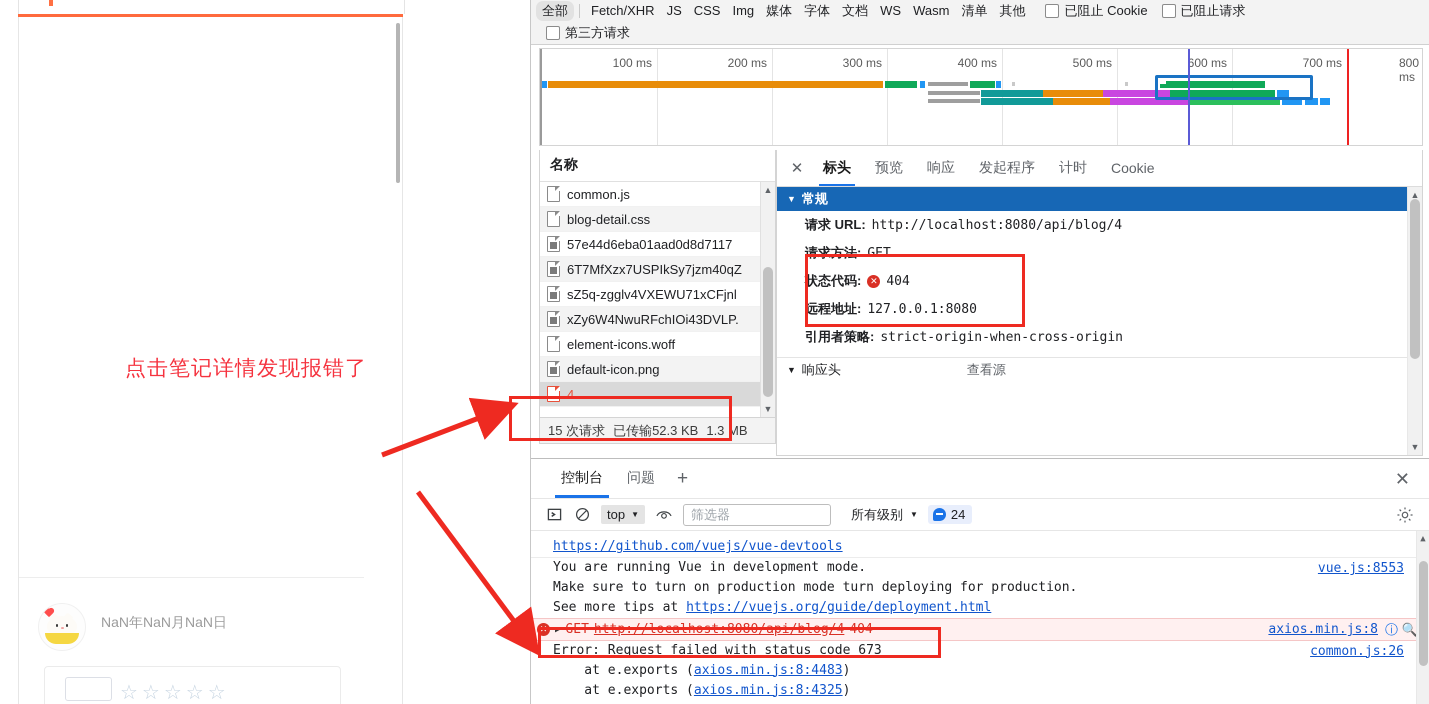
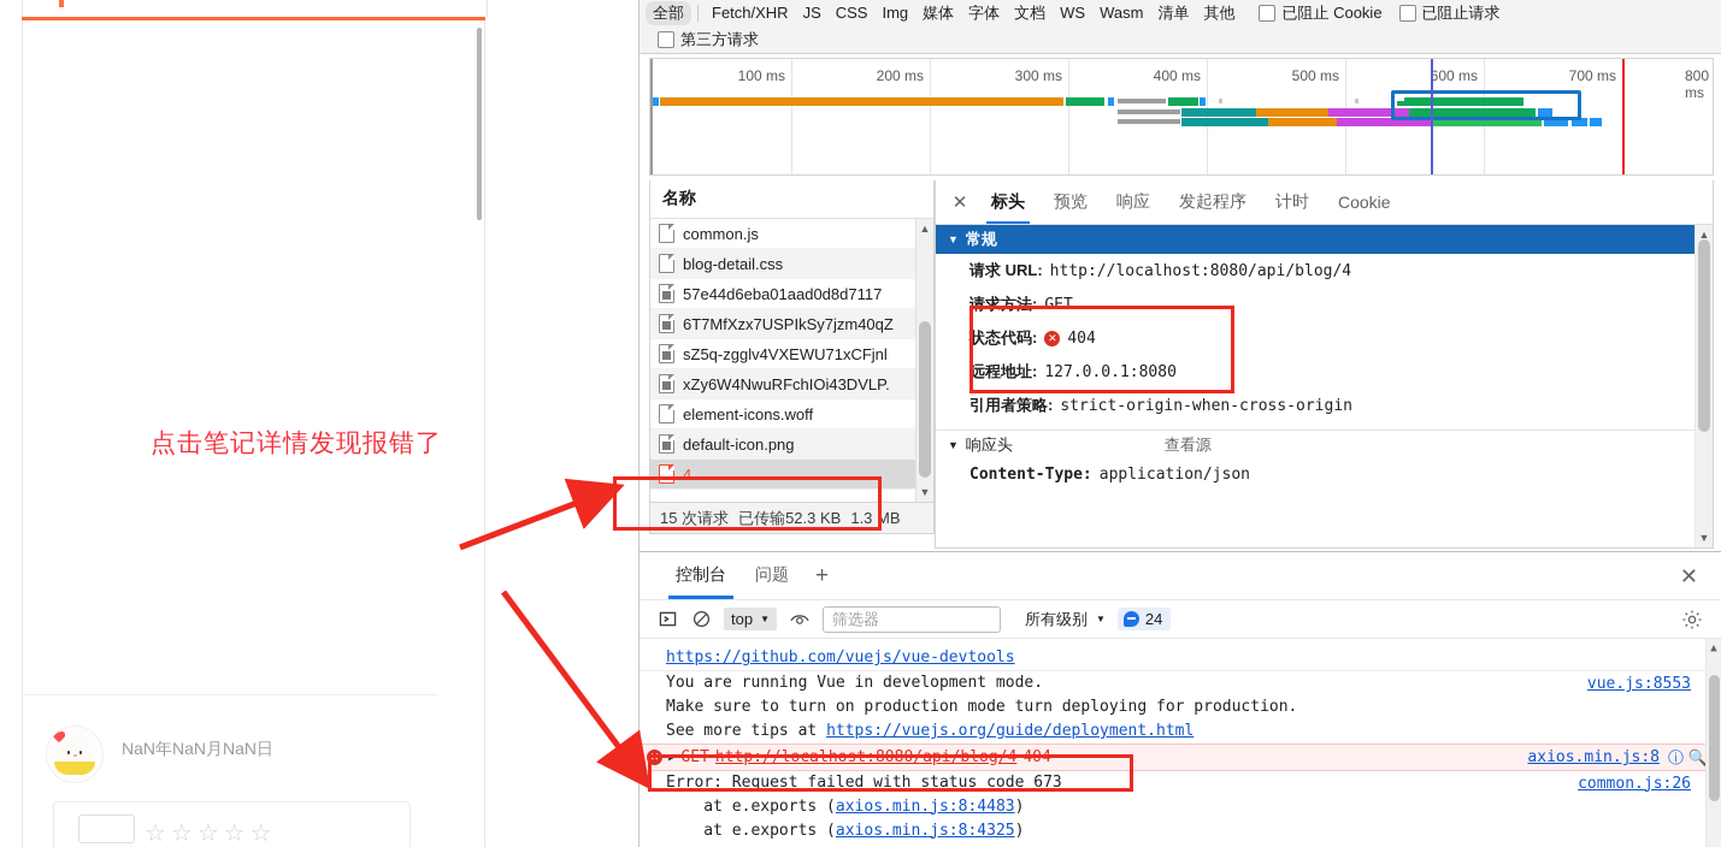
  点击笔记详情发现报错了
  NaN年NaN月NaN日
  ☆☆☆☆☆
  全部
  Fetch/XHR
  JS
  CSS
  Img
  媒体
  字体
  文档
  WS
  Wasm
  清单
  其他
  已阻止 Cookie
  已阻止请求
  第三方请求
  100 ms
  200 ms
  300 ms
  400 ms
  500 ms
  600 ms
  700 ms
  800 ms
  名称
  common.js
  blog-detail.css
  57e44d6eba01aad0d8d7117
  6T7MfXzx7USPIkSy7jzm40qZ
  sZ5q-zgglv4VXEWU71xCFjnl
  xZy6W4NwuRFchIOi43DVLP.
  element-icons.woff
  default-icon.png
  4
  ▲
  ▼
  15 次请求
  已传输52.3 KB
  1.3 MB
  ✕
  标头
  预览
  响应
  发起程序
  计时
  Cookie
  ▼
  常规
  请求 URL:
  http://localhost:8080/api/blog/4
  请求方法:
  GET
  状态代码:
  ✕
  404
  远程地址:
  127.0.0.1:8080
  引用者策略:
  strict-origin-when-cross-origin
  ▼
  响应头
  查看源
+ Content-Type:
+ application/json
  ▲
  ▼
  控制台
  问题
  +
  ✕
  top
  ▼
  筛选器
  所有级别
  ▼
  24
  https://github.com/vuejs/vue-devtools
  You are running Vue in development mode.
  vue.js:8553
  Make sure to turn on production mode turn deploying for production.
  See more tips at https://vuejs.org/guide/deployment.html
  ✕
  ▶
  GET
  http://localhost:8080/api/blog/4
  404
  axios.min.js:8
  ⓘ
  🔍
  Error: Request failed with status code 673
  common.js:26
  at e.exports (axios.min.js:8:4483)
  at e.exports (axios.min.js:8:4325)
  ▲
